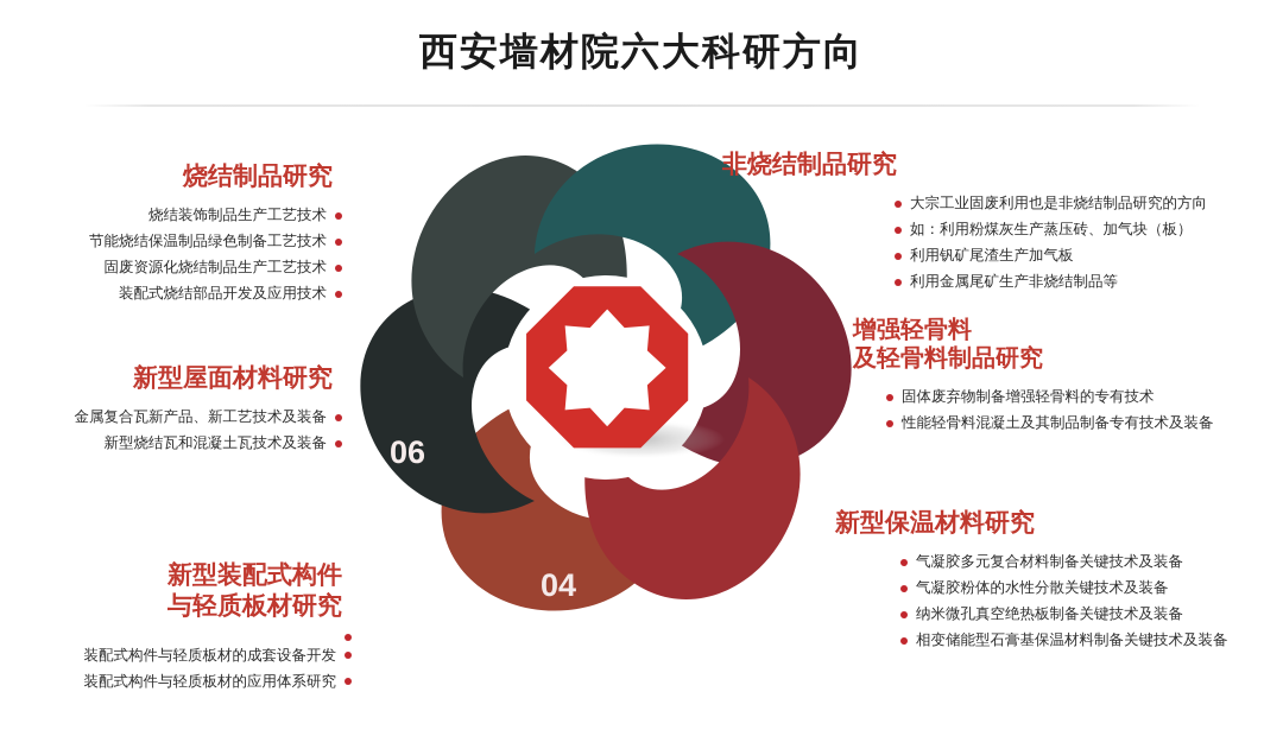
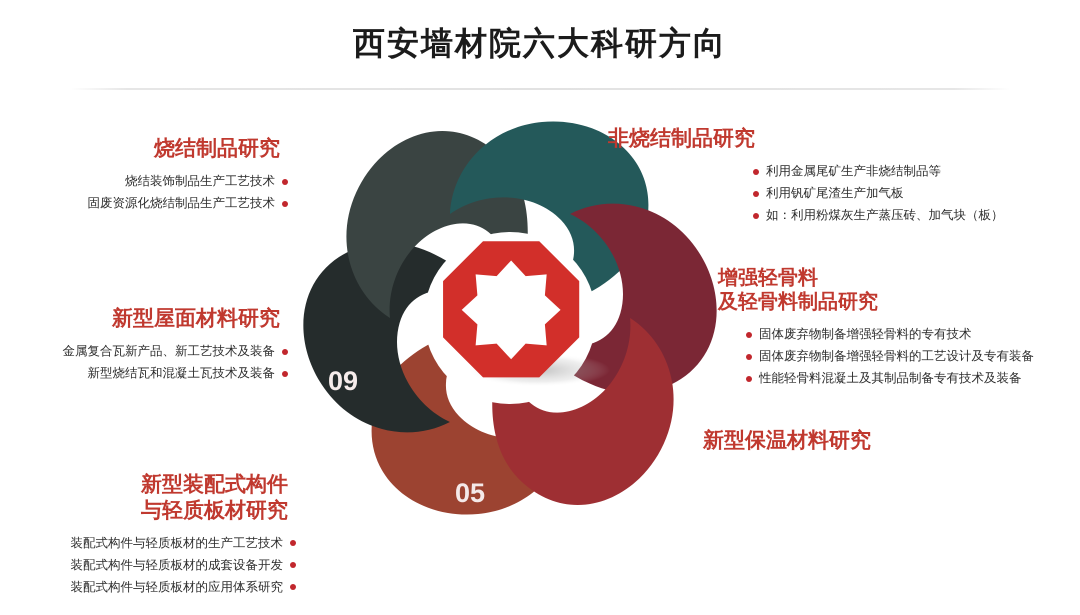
  西安墙材院六大科研方向
- 04
+ 05
- 06
+ 09
  烧结制品研究
  烧结装饰制品生产工艺技术
- 节能烧结保温制品绿色制备工艺技术
  固废资源化烧结制品生产工艺技术
- 装配式烧结部品开发及应用技术
  新型屋面材料研究
  金属复合瓦新产品、新工艺技术及装备
  新型烧结瓦和混凝土瓦技术及装备
  新型装配式构件
  与轻质板材研究
+ 装配式构件与轻质板材的生产工艺技术
  装配式构件与轻质板材的成套设备开发
  装配式构件与轻质板材的应用体系研究
  非烧结制品研究
- 大宗工业固废利用也是非烧结制品研究的方向
- 如：利用粉煤灰生产蒸压砖、加气块（板）
+ 利用金属尾矿生产非烧结制品等
  利用钒矿尾渣生产加气板
- 利用金属尾矿生产非烧结制品等
+ 如：利用粉煤灰生产蒸压砖、加气块（板）
  增强轻骨料
  及轻骨料制品研究
  固体废弃物制备增强轻骨料的专有技术
+ 固体废弃物制备增强轻骨料的工艺设计及专有装备
  性能轻骨料混凝土及其制品制备专有技术及装备
  新型保温材料研究
- 气凝胶多元复合材料制备关键技术及装备
- 气凝胶粉体的水性分散关键技术及装备
- 纳米微孔真空绝热板制备关键技术及装备
- 相变储能型石膏基保温材料制备关键技术及装备
